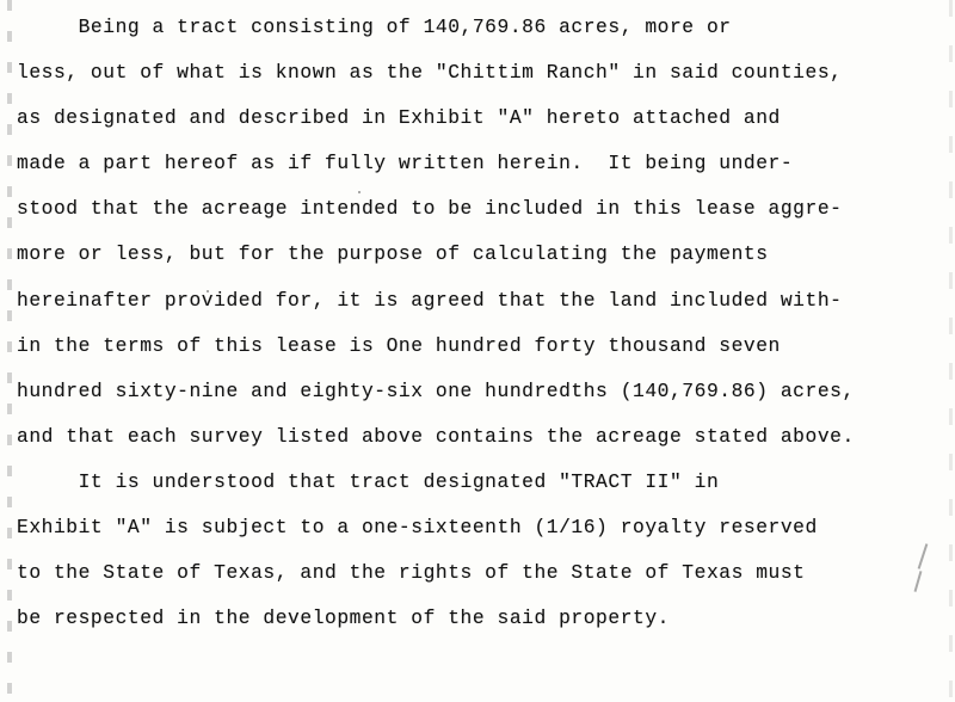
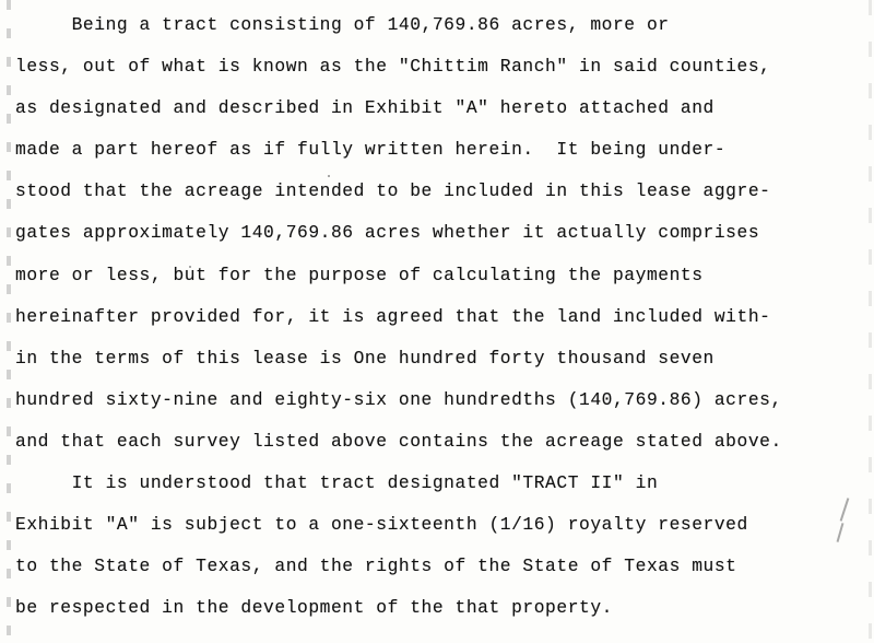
  Being a tract consisting of 140,769.86 acres, more or
  less, out of what is known as the "Chittim Ranch" in said counties,
  as designated and described in Exhibit "A" hereto attached and
  made a part hereof as if fully written herein. It being under-
  stood that the acreage intended to be included in this lease aggre-
+ gates approximately 140,769.86 acres whether it actually comprises
  more or less, but for the purpose of calculating the payments
  hereinafter provided for, it is agreed that the land included with-
  in the terms of this lease is One hundred forty thousand seven
  hundred sixty-nine and eighty-six one hundredths (140,769.86) acres,
  and that each survey listed above contains the acreage stated above.
  It is understood that tract designated "TRACT II" in
  Exhibit "A" is subject to a one-sixteenth (1/16) royalty reserved
  to the State of Texas, and the rights of the State of Texas must
- be respected in the development of the said property.
+ be respected in the development of the that property.
